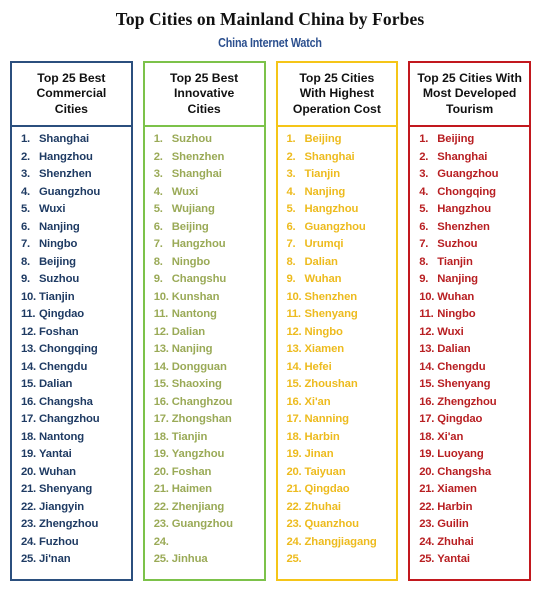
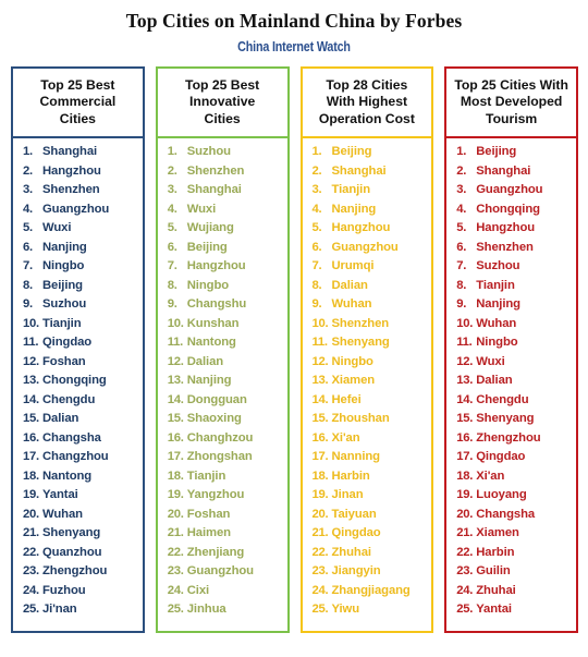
  Top Cities on Mainland China by Forbes
  China Internet Watch
  Top 25 Best
  Commercial
  Cities
  1.
  Shanghai
  2.
  Hangzhou
  3.
  Shenzhen
  4.
  Guangzhou
  5.
  Wuxi
  6.
  Nanjing
  7.
  Ningbo
  8.
  Beijing
  9.
  Suzhou
  10.
  Tianjin
  11.
  Qingdao
  12.
  Foshan
  13.
  Chongqing
  14.
  Chengdu
  15.
  Dalian
  16.
  Changsha
  17.
  Changzhou
  18.
  Nantong
  19.
  Yantai
  20.
  Wuhan
  21.
  Shenyang
  22.
- Jiangyin
+ Quanzhou
  23.
  Zhengzhou
  24.
  Fuzhou
  25.
  Ji'nan
  Top 25 Best
  Innovative
  Cities
  1.
  Suzhou
  2.
  Shenzhen
  3.
  Shanghai
  4.
  Wuxi
  5.
  Wujiang
  6.
  Beijing
  7.
  Hangzhou
  8.
  Ningbo
  9.
  Changshu
  10.
  Kunshan
  11.
  Nantong
  12.
  Dalian
  13.
  Nanjing
  14.
  Dongguan
  15.
  Shaoxing
  16.
  Changhzou
  17.
  Zhongshan
  18.
  Tianjin
  19.
  Yangzhou
  20.
  Foshan
  21.
  Haimen
  22.
  Zhenjiang
  23.
  Guangzhou
  24.
+ Cixi
  25.
  Jinhua
- Top 25 Cities
+ Top 28 Cities
  With Highest
  Operation Cost
  1.
  Beijing
  2.
  Shanghai
  3.
  Tianjin
  4.
  Nanjing
  5.
  Hangzhou
  6.
  Guangzhou
  7.
  Urumqi
  8.
  Dalian
  9.
  Wuhan
  10.
  Shenzhen
  11.
  Shenyang
  12.
  Ningbo
  13.
  Xiamen
  14.
  Hefei
  15.
  Zhoushan
  16.
  Xi'an
  17.
  Nanning
  18.
  Harbin
  19.
  Jinan
  20.
  Taiyuan
  21.
  Qingdao
  22.
  Zhuhai
  23.
- Quanzhou
+ Jiangyin
  24.
  Zhangjiagang
  25.
+ Yiwu
  Top 25 Cities With
  Most Developed
  Tourism
  1.
  Beijing
  2.
  Shanghai
  3.
  Guangzhou
  4.
  Chongqing
  5.
  Hangzhou
  6.
  Shenzhen
  7.
  Suzhou
  8.
  Tianjin
  9.
  Nanjing
  10.
  Wuhan
  11.
  Ningbo
  12.
  Wuxi
  13.
  Dalian
  14.
  Chengdu
  15.
  Shenyang
  16.
  Zhengzhou
  17.
  Qingdao
  18.
  Xi'an
  19.
  Luoyang
  20.
  Changsha
  21.
  Xiamen
  22.
  Harbin
  23.
  Guilin
  24.
  Zhuhai
  25.
  Yantai
